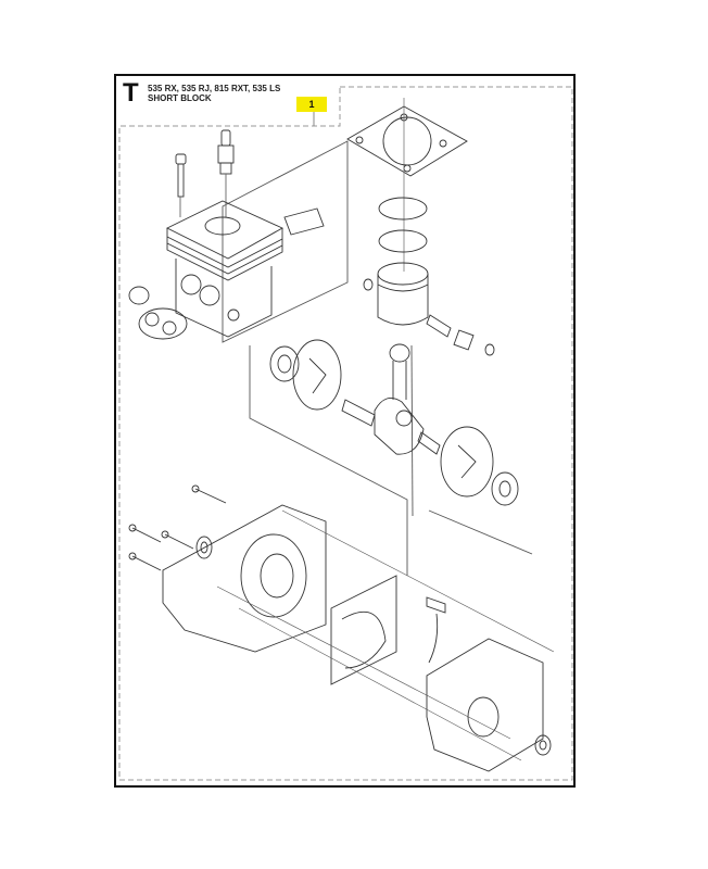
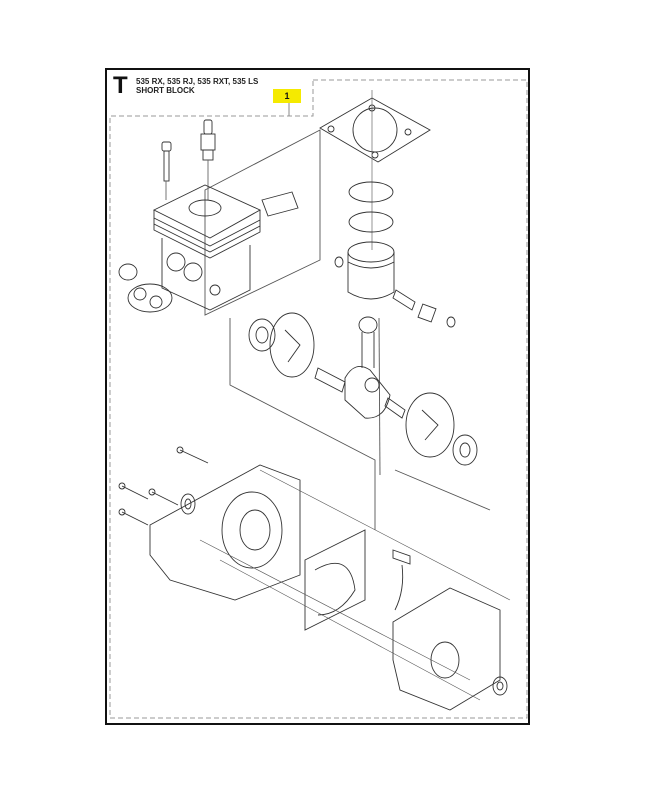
  T
- 535 RX, 535 RJ, 815 RXT, 535 LS
+ 535 RX, 535 RJ, 535 RXT, 535 LS
  SHORT BLOCK
  1
